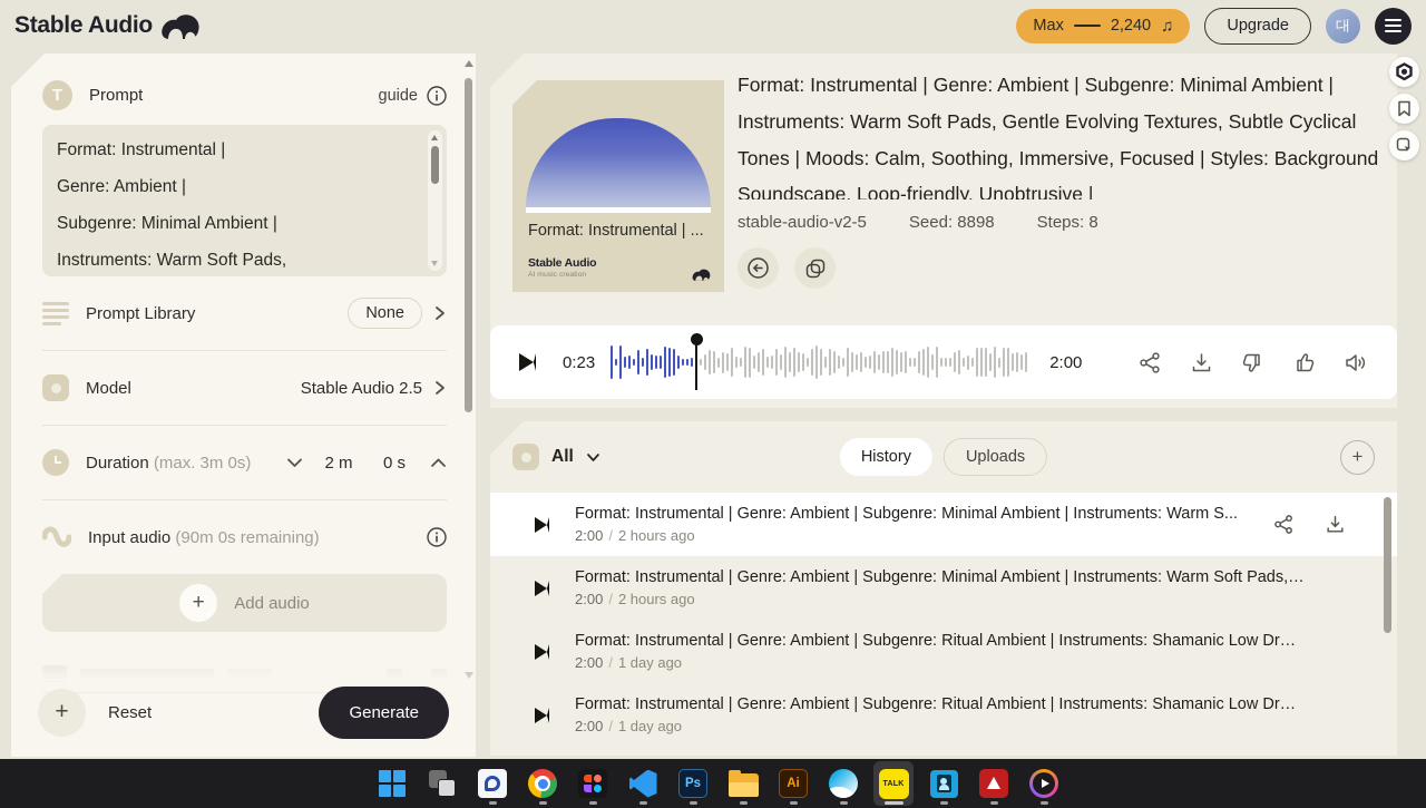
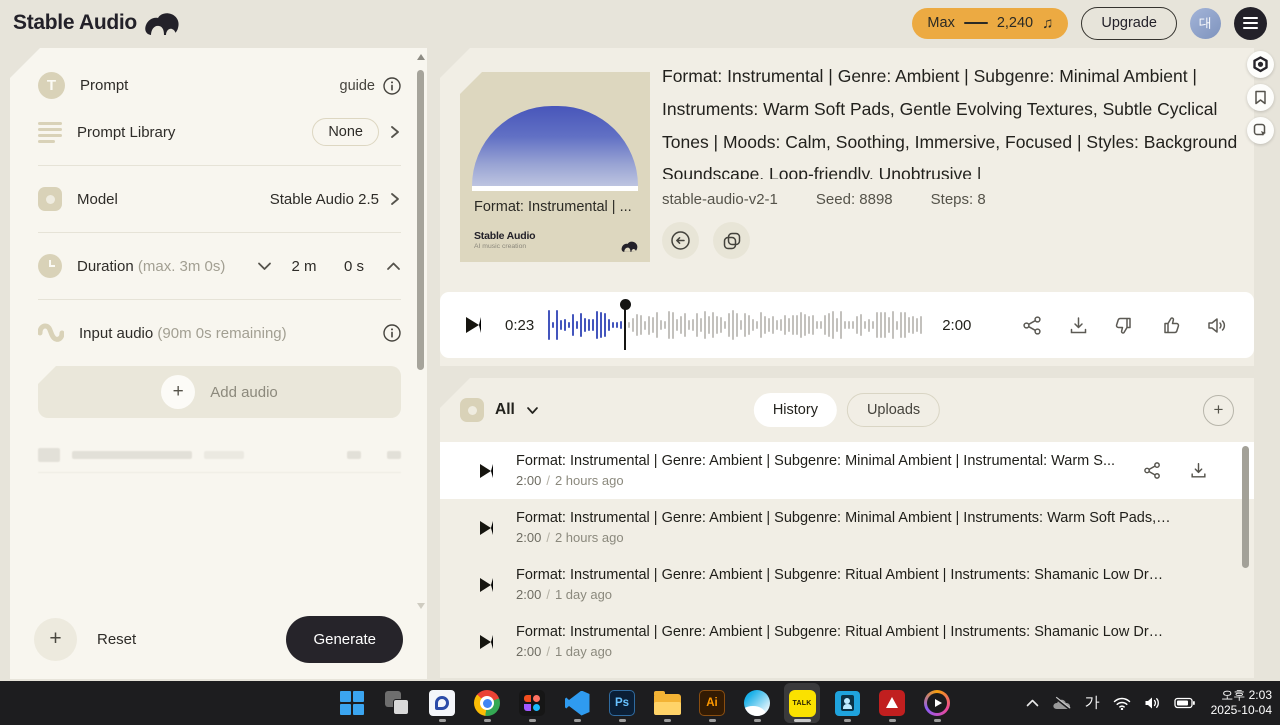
  Stable Audio
  Max
  2,240
  ♫
  Upgrade
  대
  T
  Prompt
  guide
- Format: Instrumental |
- Genre: Ambient |
- Subgenre: Minimal Ambient |
- Instruments: Warm Soft Pads,
  Prompt Library
  None
  Model
  Stable Audio 2.5
  Duration (max. 3m 0s)
  2 m
  0 s
  Input audio (90m 0s remaining)
  +
  Add audio
  +
  Reset
  Generate
  Format: Instrumental | ...
  Stable Audio
  Format: Instrumental | Genre: Ambient | Subgenre: Minimal Ambient | Instruments: Warm Soft Pads, Gentle Evolving Textures, Subtle Cyclical Tones | Moods: Calm, Soothing, Immersive, Focused | Styles: Background Soundscape, Loop-friendly, Unobtrusive |
- stable-audio-v2-5
+ stable-audio-v2-1
  Seed: 8898
  Steps: 8
  0:23
  2:00
  All
  History
  Uploads
  +
- Format: Instrumental | Genre: Ambient | Subgenre: Minimal Ambient | Instruments: Warm S...
+ Format: Instrumental | Genre: Ambient | Subgenre: Minimal Ambient | Instrumental: Warm S...
  2:00 / 2 hours ago
  Format: Instrumental | Genre: Ambient | Subgenre: Minimal Ambient | Instruments: Warm Soft Pads, G
  2:00 / 2 hours ago
  Format: Instrumental | Genre: Ambient | Subgenre: Ritual Ambient | Instruments: Shamanic Low Drum,
  2:00 / 1 day ago
  Format: Instrumental | Genre: Ambient | Subgenre: Ritual Ambient | Instruments: Shamanic Low Drum,
  2:00 / 1 day ago
  Ps
  Ai
+ 가
+ 오후 2:03
+ 2025-10-04
